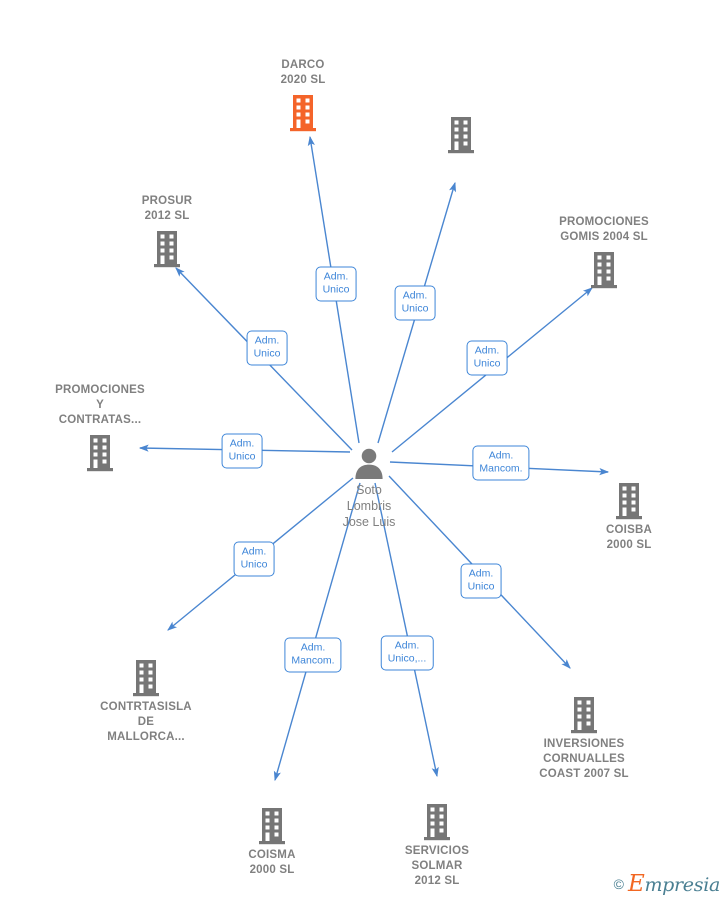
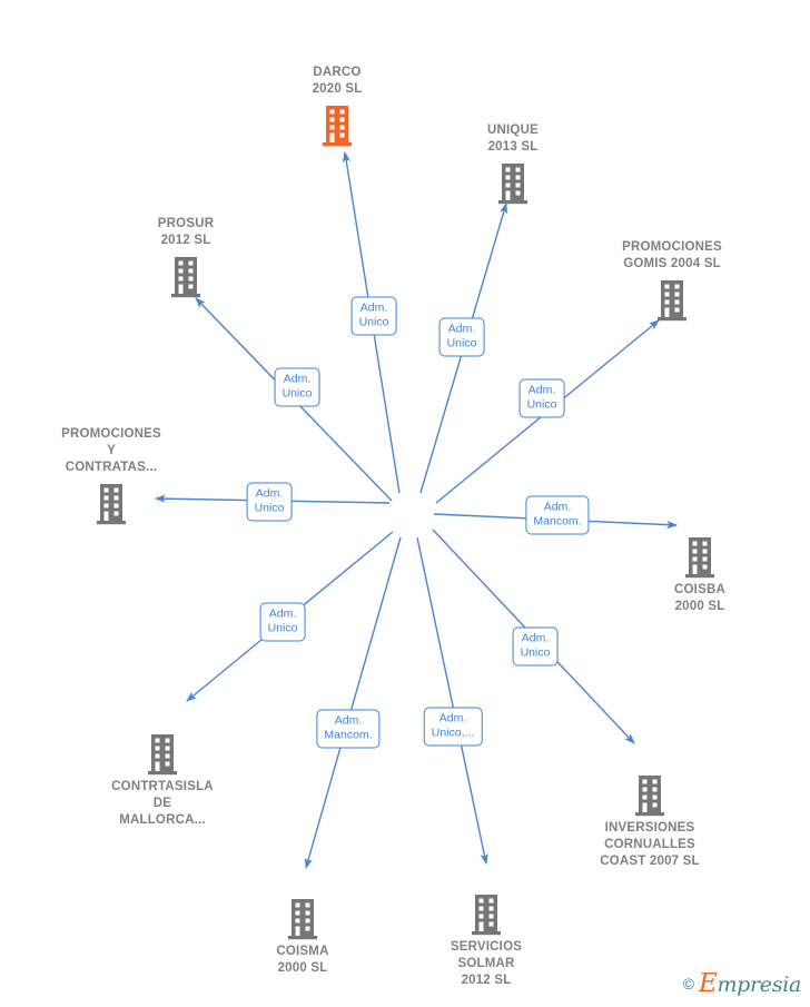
  DARCO
  2020 SL
+ UNIQUE
+ 2013 SL
  PROMOCIONES
  GOMIS 2004 SL
  PROSUR
  2012 SL
  PROMOCIONES
  Y
  CONTRATAS...
  COISBA
  2000 SL
  CONTRTASISLA
  DE
  MALLORCA...
  COISMA
  2000 SL
  SERVICIOS
  SOLMAR
  2012 SL
  INVERSIONES
  CORNUALLES
  COAST 2007 SL
  Adm.
  Unico
  Adm.
  Unico
  Adm.
  Unico
  Adm.
  Unico
  Adm.
  Unico
  Adm.
  Mancom.
  Adm.
  Unico
  Adm.
  Mancom.
  Adm.
  Unico,...
  Adm.
  Unico
- Soto
- Lombris
- Jose Luis
  ©
  Empresia
